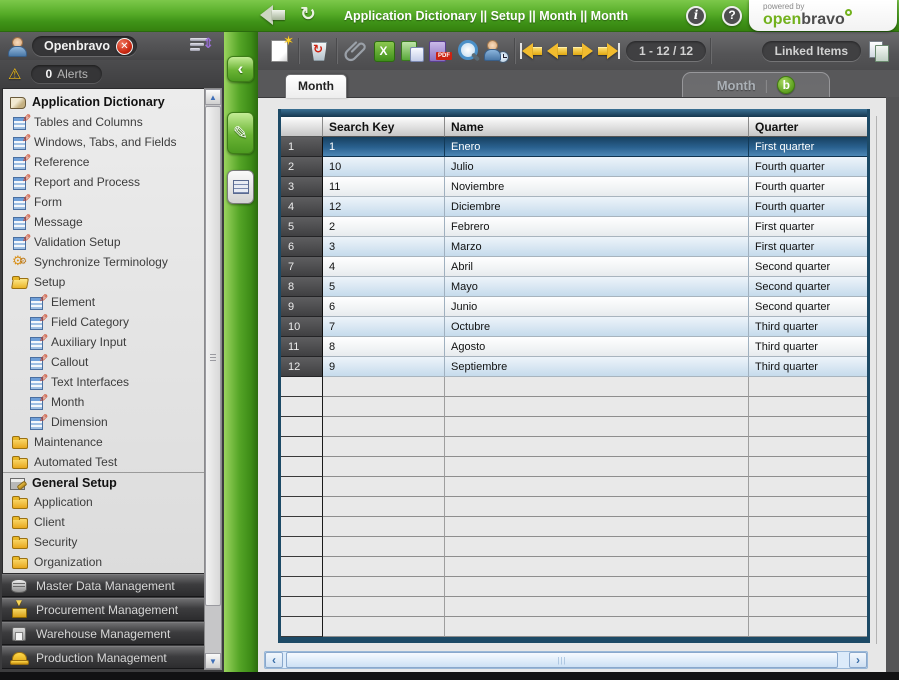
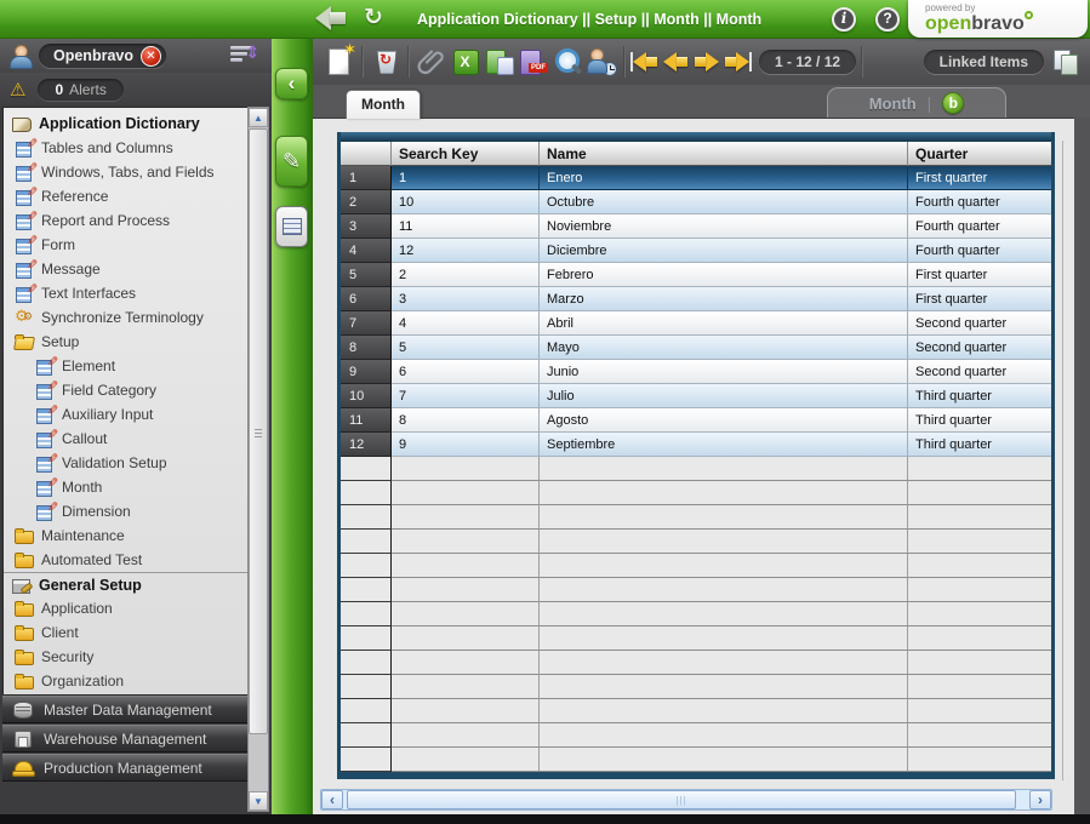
  ↻
  Application Dictionary || Setup || Month || Month
  i
  ?
  powered by
  openbravo
  Openbravo
  ✕
  ⚠
  0
  Alerts
  Application Dictionary
  Tables and Columns
  Windows, Tabs, and Fields
  Reference
  Report and Process
  Form
  Message
- Validation Setup
+ Text Interfaces
  Synchronize Terminology
  Setup
  Element
  Field Category
  Auxiliary Input
  Callout
- Text Interfaces
+ Validation Setup
  Month
  Dimension
  Maintenance
  Automated Test
  General Setup
  Application
  Client
  Security
  Organization
  Master Data Management
- Procurement Management
  Warehouse Management
  Production Management
  ▲
  ▼
  ‹
  ✎
  1 - 12 / 12
  Linked Items
  Month
  Month
  |
  b
  Search Key
  Name
  Quarter
  1
  1
  Enero
  First quarter
  2
  10
- Julio
+ Octubre
  Fourth quarter
  3
  11
  Noviembre
  Fourth quarter
  4
  12
  Diciembre
  Fourth quarter
  5
  2
  Febrero
  First quarter
  6
  3
  Marzo
  First quarter
  7
  4
  Abril
  Second quarter
  8
  5
  Mayo
  Second quarter
  9
  6
  Junio
  Second quarter
  10
  7
- Octubre
+ Julio
  Third quarter
  11
  8
  Agosto
  Third quarter
  12
  9
  Septiembre
  Third quarter
  ‹
  |||
  ›
